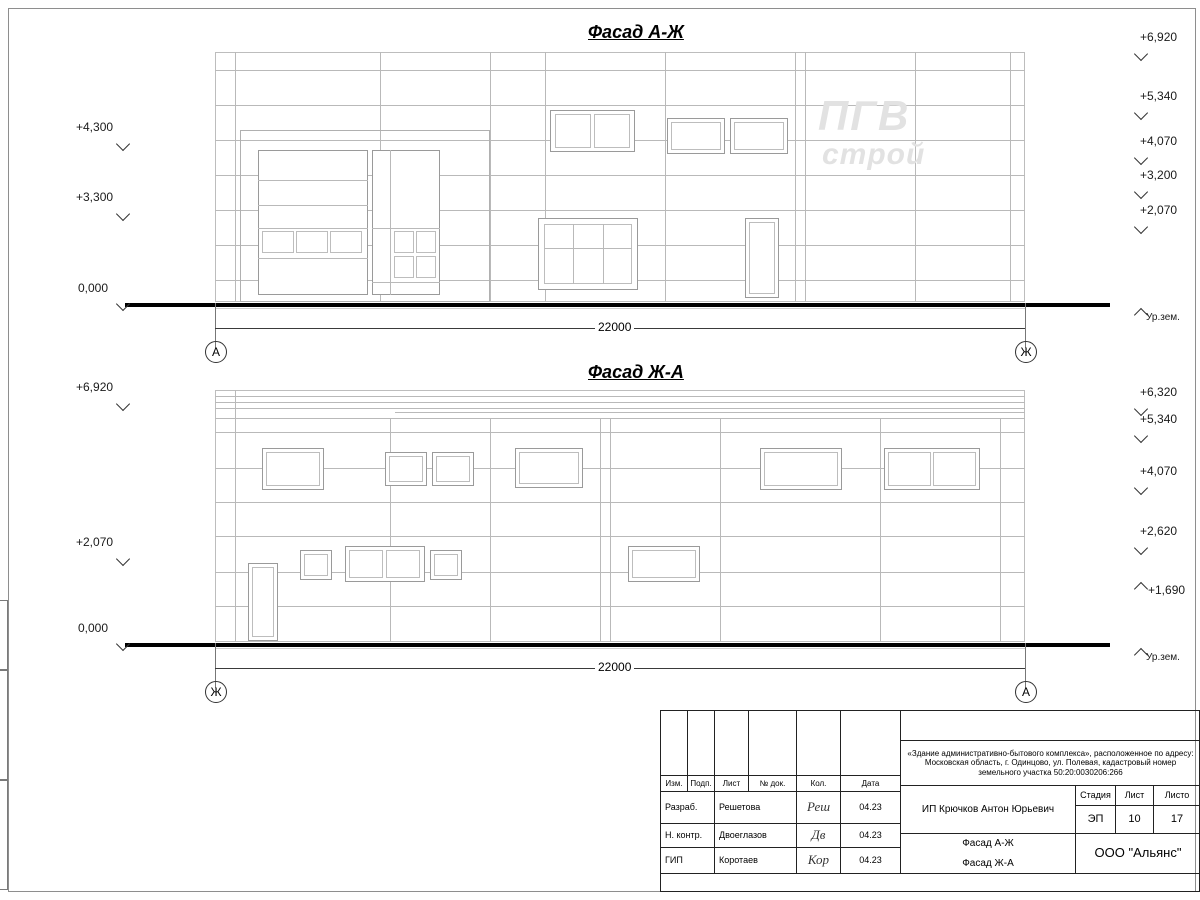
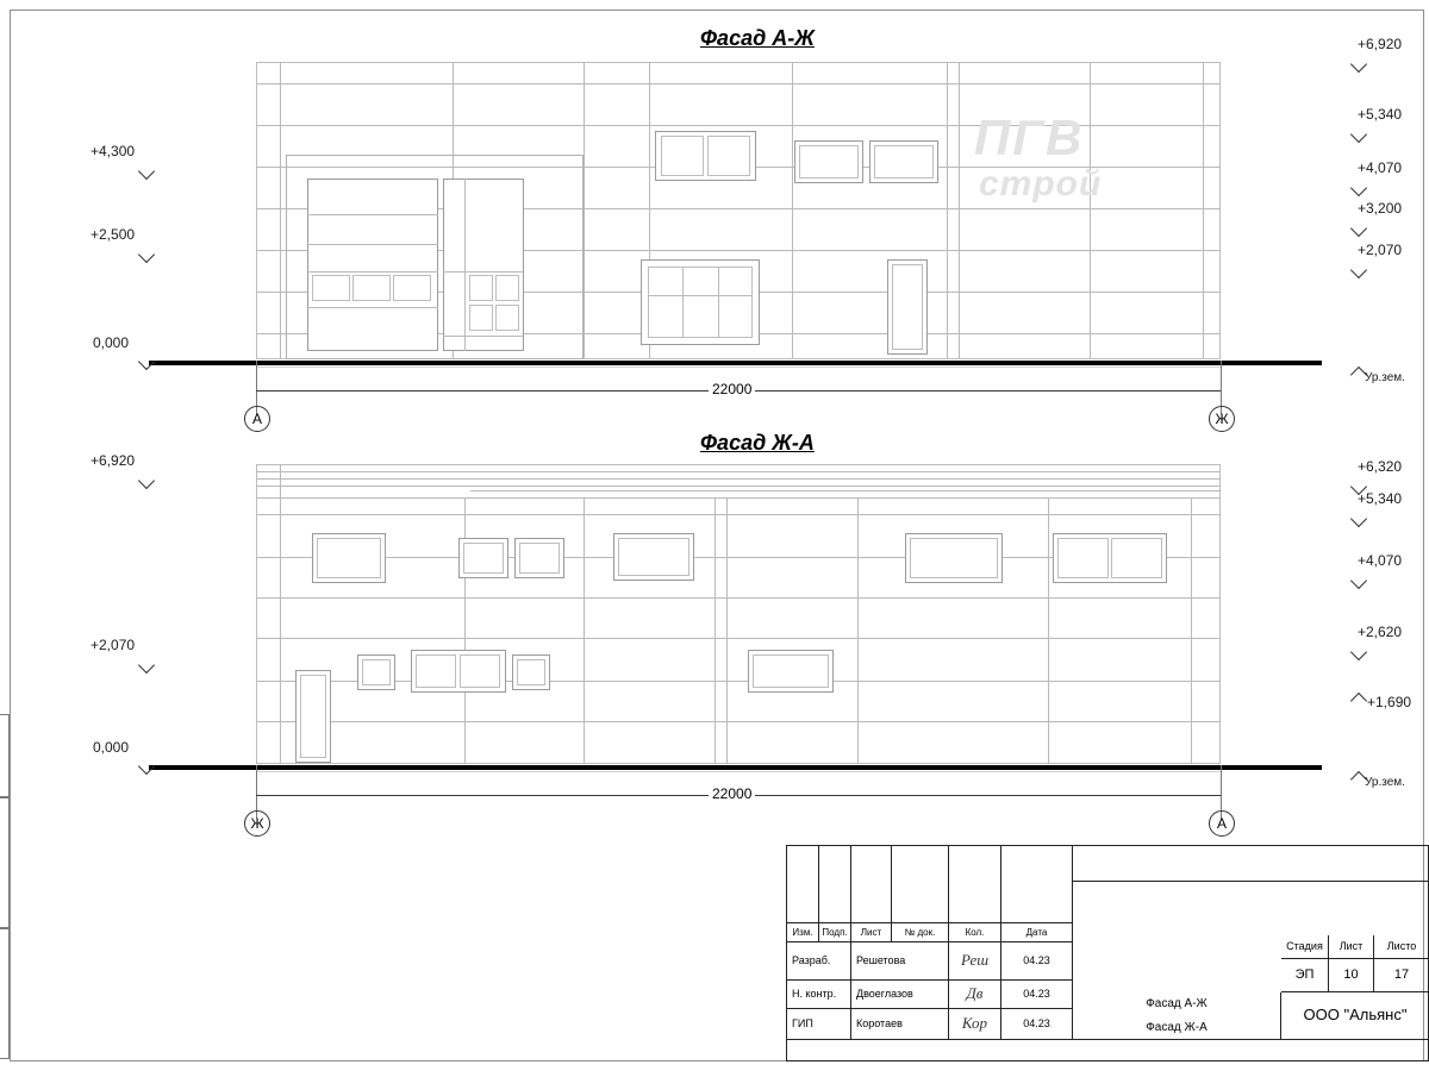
  Фасад А-Ж
  ПГВ
  строй
  +4,300
- +3,300
+ +2,500
  0,000
  +6,920
  +5,340
  +4,070
  +3,200
  +2,070
  Ур.зем.
  22000
  А
  Ж
  Фасад Ж-А
  +6,920
  +2,070
  0,000
  +6,320
  +5,340
  +4,070
  +2,620
  +1,690
  Ур.зем.
  22000
  Ж
  А
- «Здание административно-бытового комплекса», расположенное по адресу: Московская область, г. Одинцово, ул. Полевая, кадастровый номер земельного участка 50:20:0030206:266
  Изм.
  Подп.
  Лист
  № док.
  Кол.
  Дата
  Разраб.
  Решетова
  Реш
  04.23
  Н. контр.
  Двоеглазов
  Дв
  04.23
  ГИП
  Коротаев
  Кор
  04.23
- ИП Крючков Антон Юрьевич
  Стадия
  Лист
  Листо
  ЭП
  10
  17
  Фасад А-Ж
  Фасад Ж-А
  ООО "Альянс"
